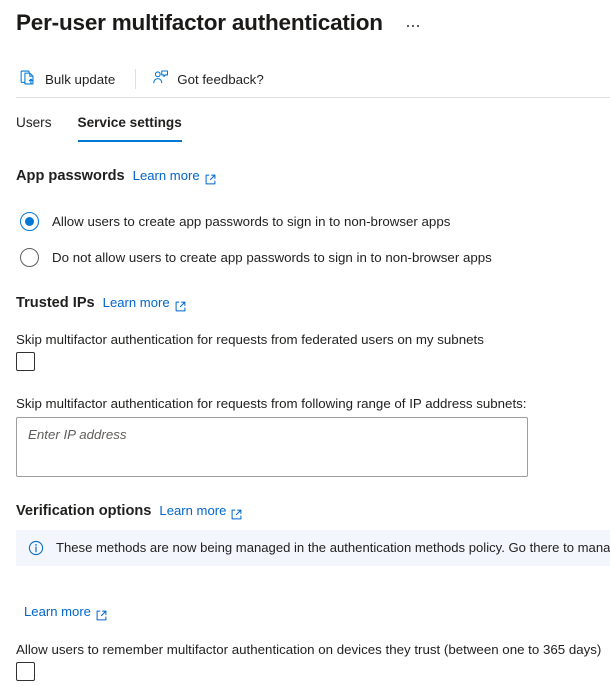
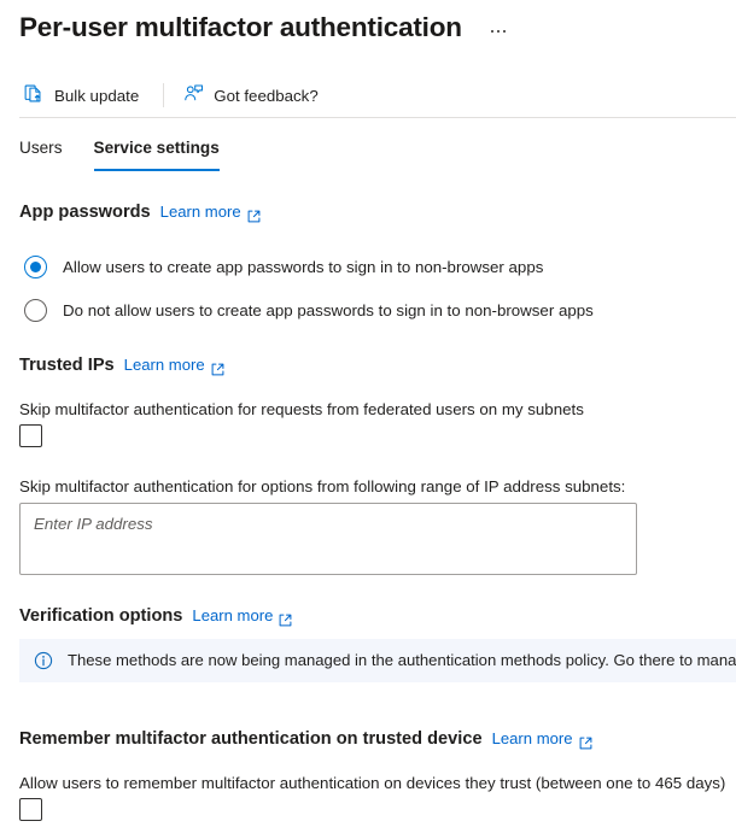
  Per-user multifactor authentication
  Bulk update
  Got feedback?
  Users
  Service settings
  App passwords
  Learn more
  Allow users to create app passwords to sign in to non-browser apps
  Do not allow users to create app passwords to sign in to non-browser apps
  Trusted IPs
  Learn more
  Skip multifactor authentication for requests from federated users on my subnets
- Skip multifactor authentication for requests from following range of IP address subnets:
+ Skip multifactor authentication for options from following range of IP address subnets:
  Enter IP address
  Verification options
  Learn more
  These methods are now being managed in the authentication methods policy. Go there to mana
+ Remember multifactor authentication on trusted device
  Learn more
- Allow users to remember multifactor authentication on devices they trust (between one to 365 days)
+ Allow users to remember multifactor authentication on devices they trust (between one to 465 days)
